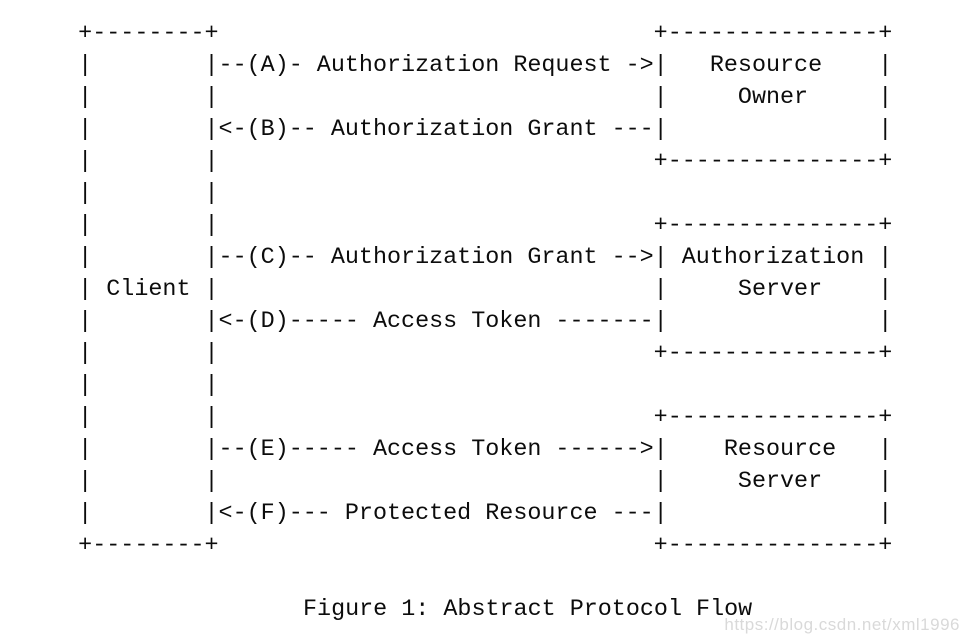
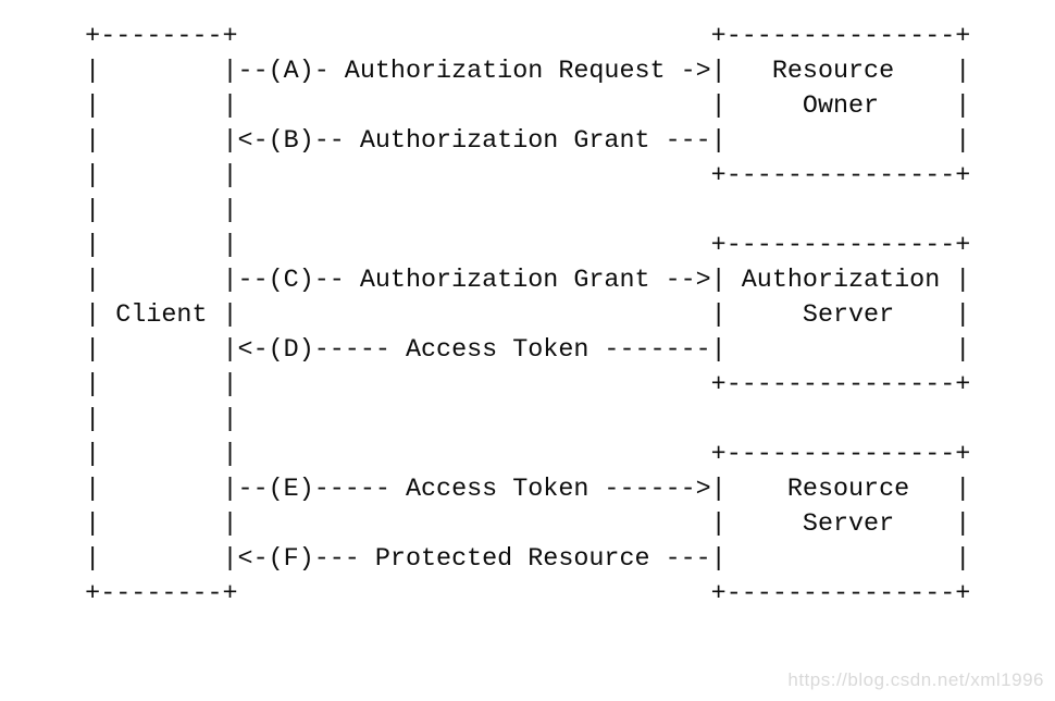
  +--------+ +---------------+
  | |--(A)- Authorization Request ->| Resource |
  | | | Owner |
  | |<-(B)-- Authorization Grant ---| |
  | | +---------------+
  | |
  | | +---------------+
  | |--(C)-- Authorization Grant -->| Authorization |
  | Client | | Server |
  | |<-(D)----- Access Token -------| |
  | | +---------------+
  | |
  | | +---------------+
  | |--(E)----- Access Token ------>| Resource |
  | | | Server |
  | |<-(F)--- Protected Resource ---| |
  +--------+ +---------------+
- Figure 1: Abstract Protocol Flow
  https://blog.csdn.net/xml1996
